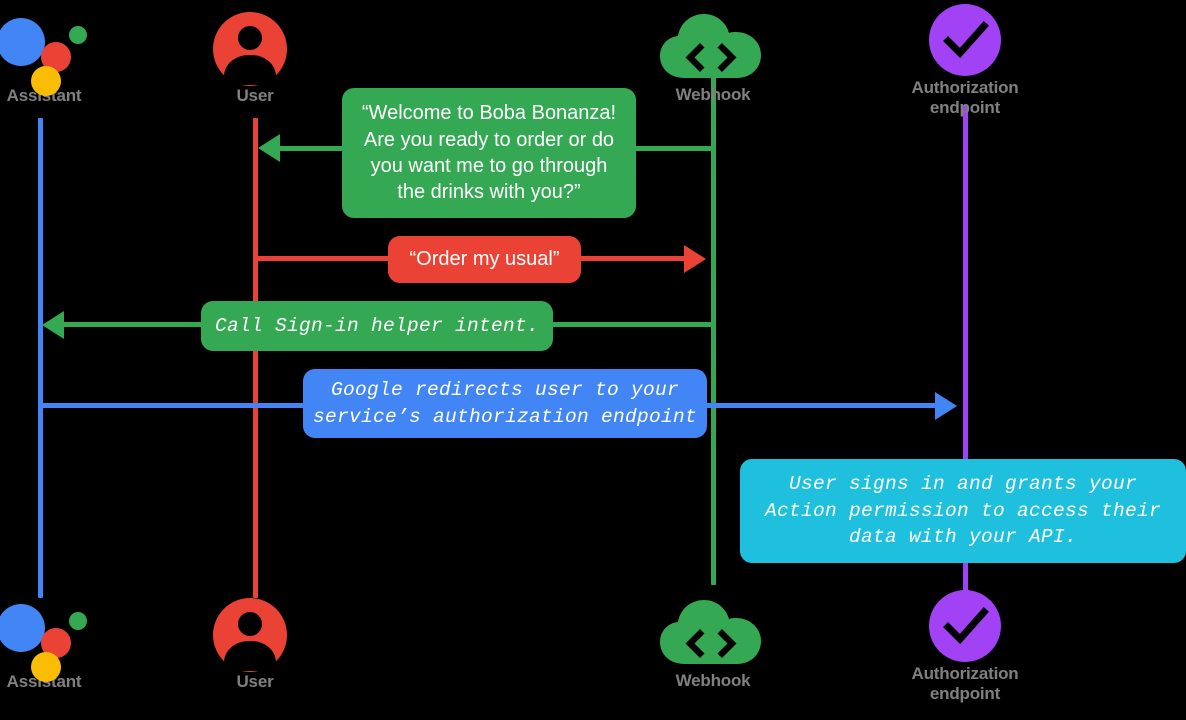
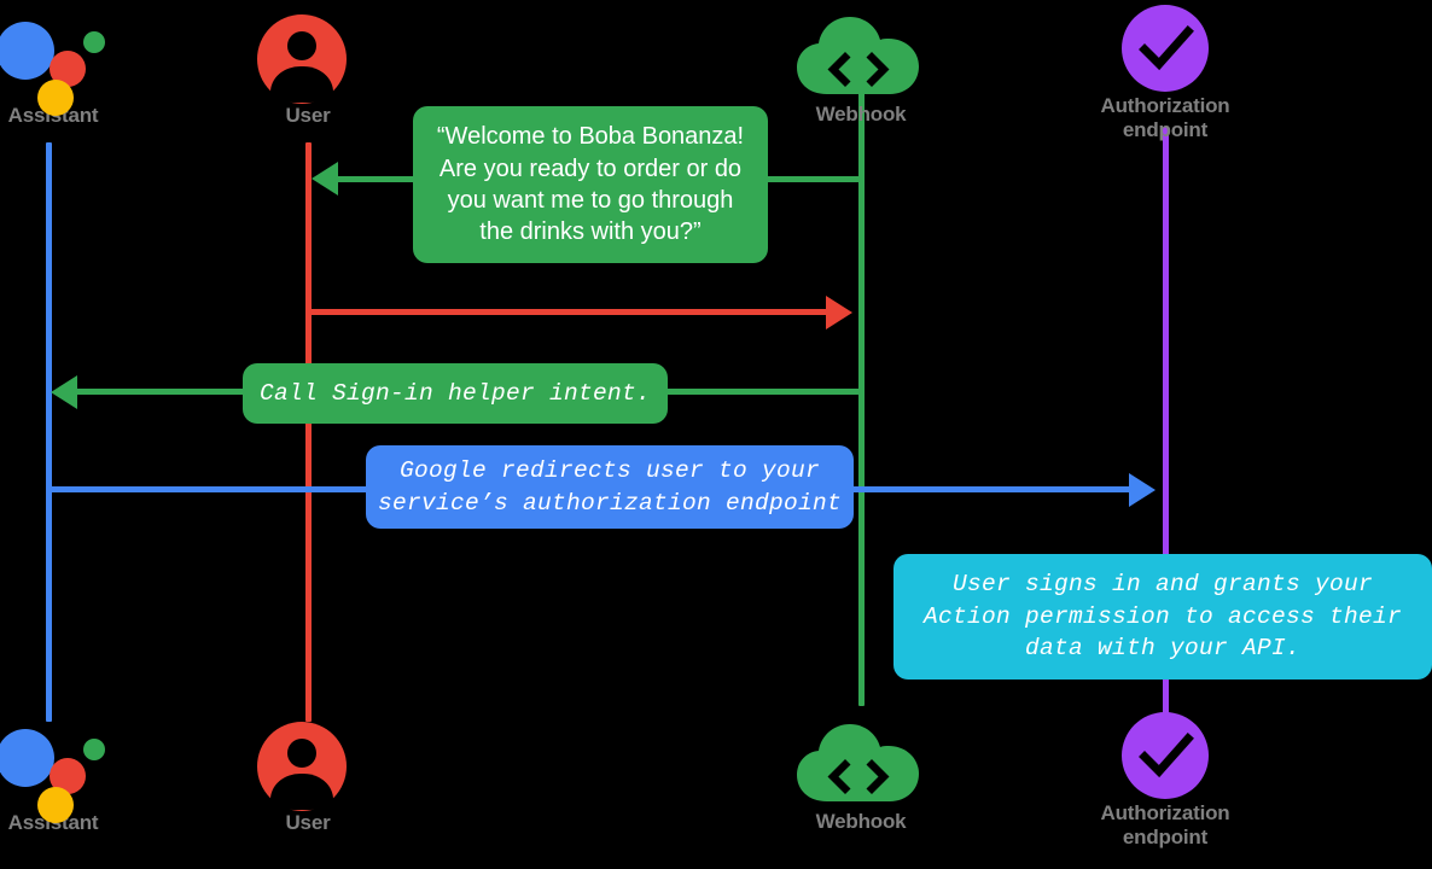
  Assitant
  User
  Webhook
  Authorization
  endpoint
  “Welcome to Boba Bonanza!
  Are you ready to order or do
  you want me to go through
  the drinks with you?”
- “Order my usual”
  Call Sign-in helper intent.
  Google redirects user to your
  service’s authorization endpoint
  User signs in and grants your
  Action permission to access their
  data with your API.
  Assitant
  User
  Webhook
  Authorization
  endpoint
